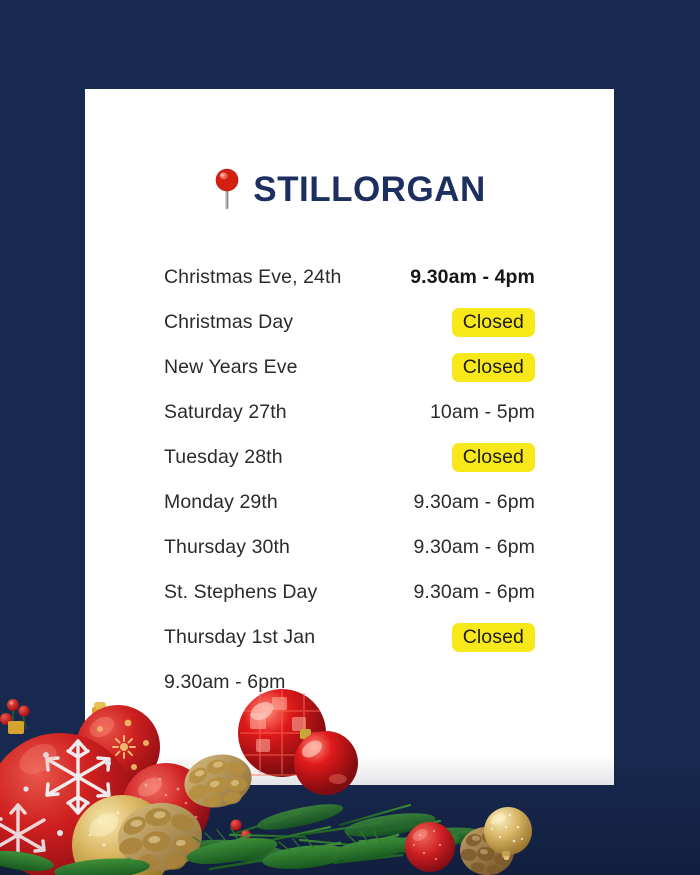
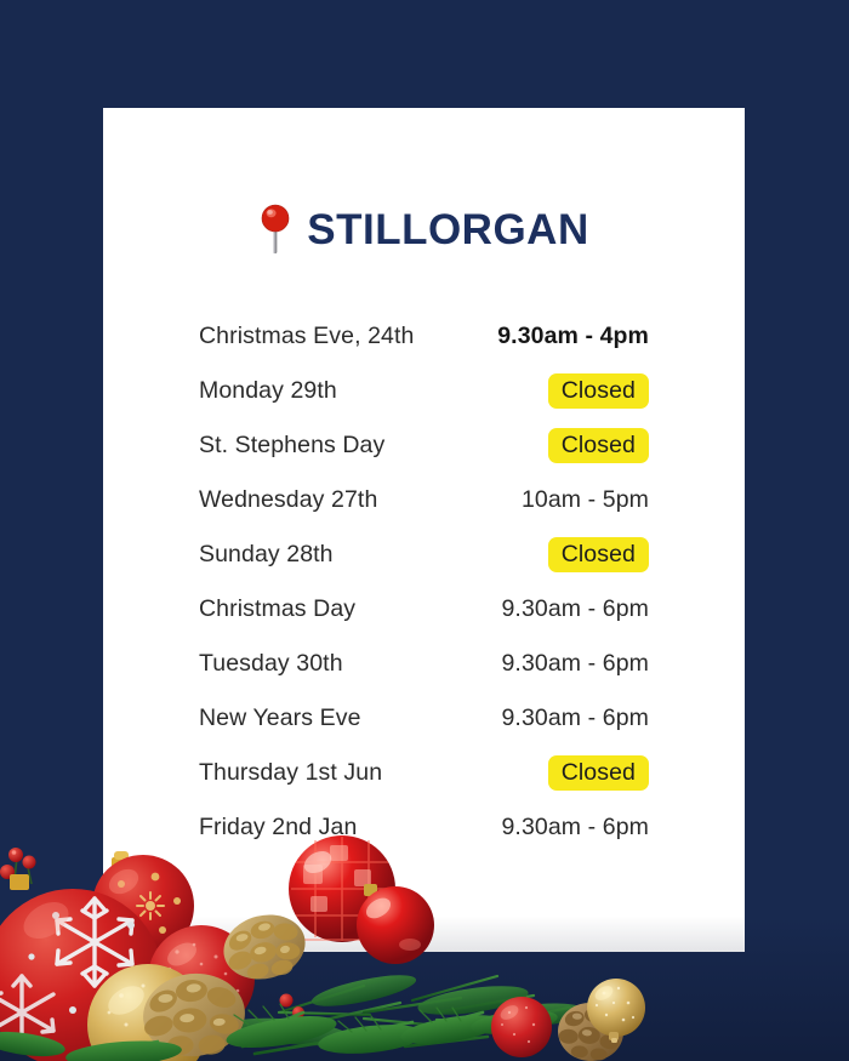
  STILLORGAN
  Christmas Eve, 24th
  9.30am - 4pm
- Christmas Day
+ Monday 29th
  Closed
- New Years Eve
+ St. Stephens Day
  Closed
- Saturday 27th
+ Wednesday 27th
  10am - 5pm
- Tuesday 28th
+ Sunday 28th
  Closed
- Monday 29th
+ Christmas Day
  9.30am - 6pm
- Thursday 30th
+ Tuesday 30th
  9.30am - 6pm
- St. Stephens Day
+ New Years Eve
  9.30am - 6pm
- Thursday 1st Jan
+ Thursday 1st Jun
  Closed
+ Friday 2nd Jan
  9.30am - 6pm
